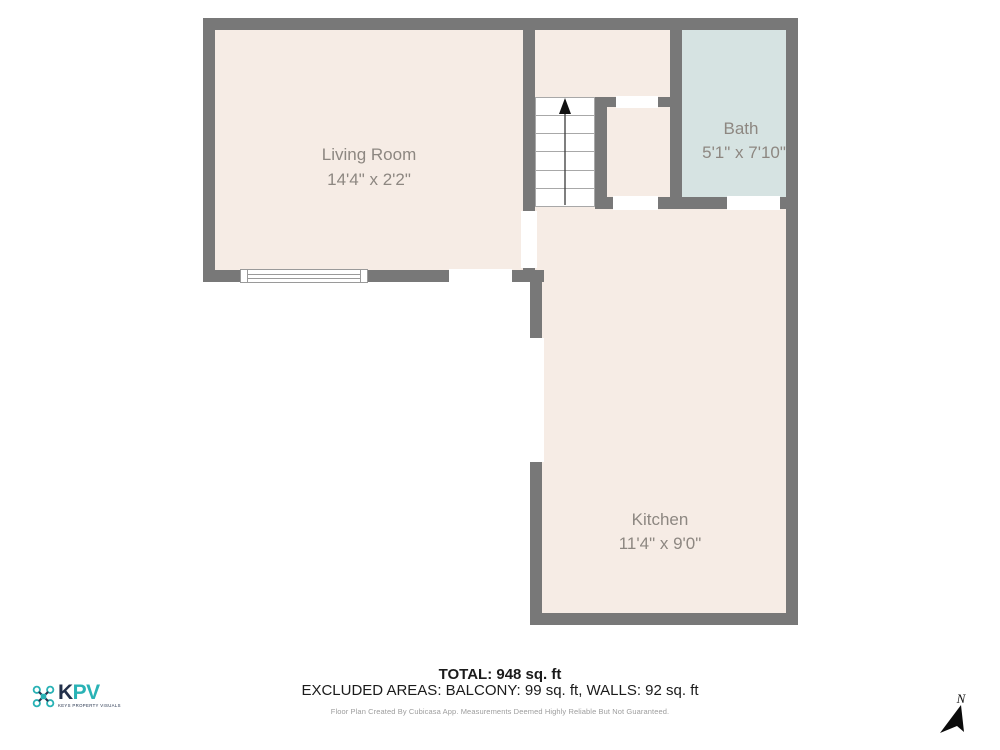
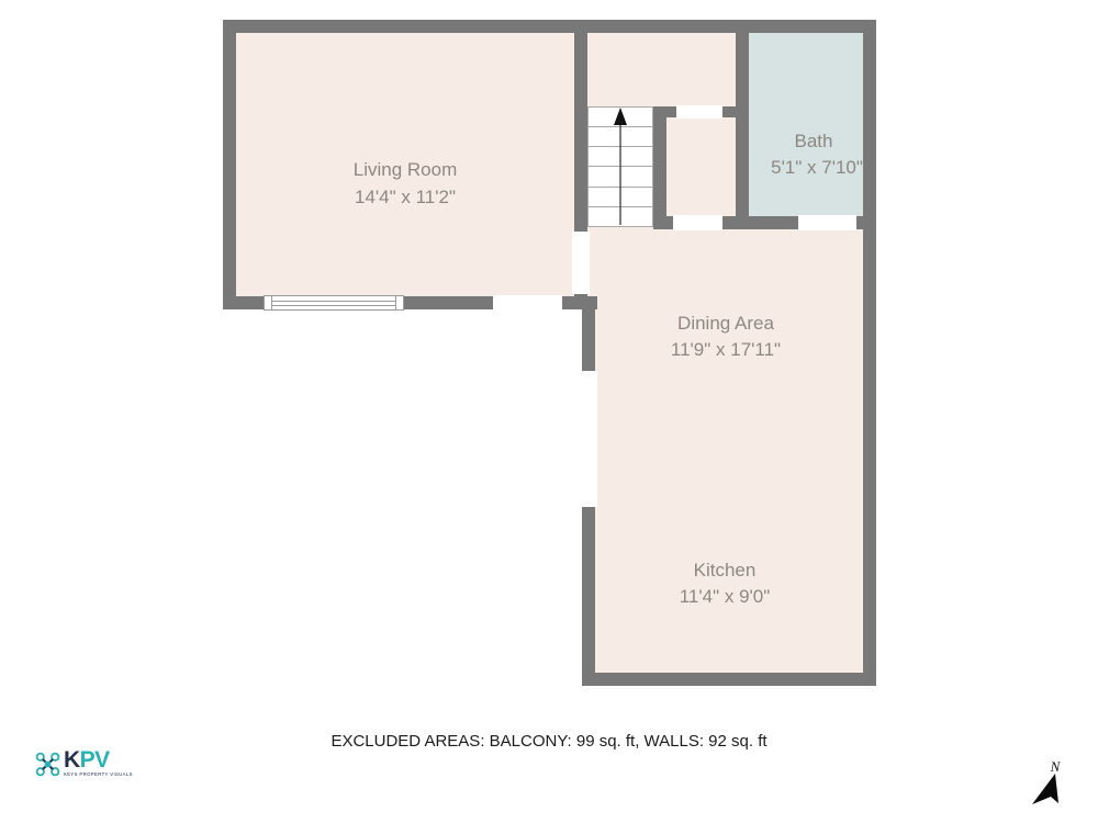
  Living Room
- 14'4" x 2'2"
+ 14'4" x 11'2"
  Bath
  5'1" x 7'10"
+ Dining Area
+ 11'9" x 17'11"
  Kitchen
  11'4" x 9'0"
- TOTAL: 948 sq. ft
  EXCLUDED AREAS: BALCONY: 99 sq. ft, WALLS: 92 sq. ft
- Floor Plan Created By Cubicasa App. Measurements Deemed Highly Reliable But Not Guaranteed.
  KPV
  N
